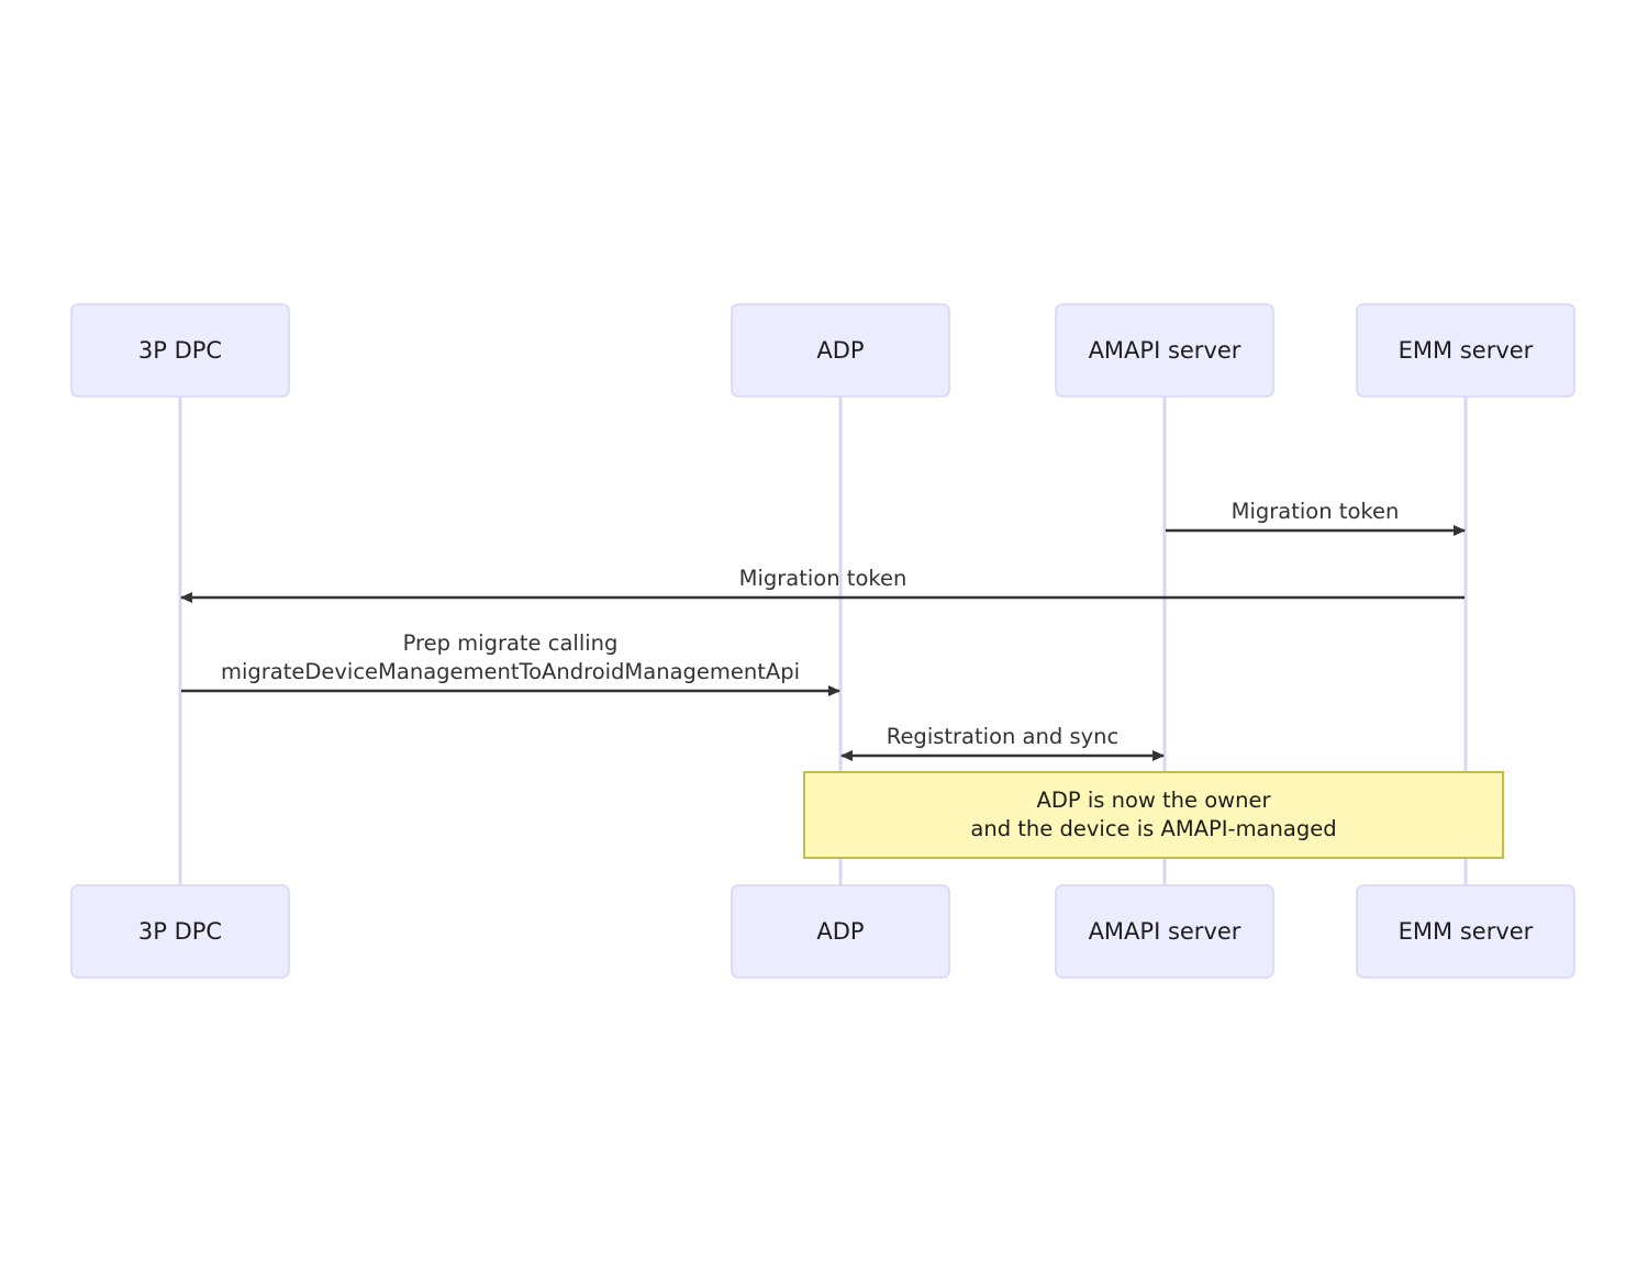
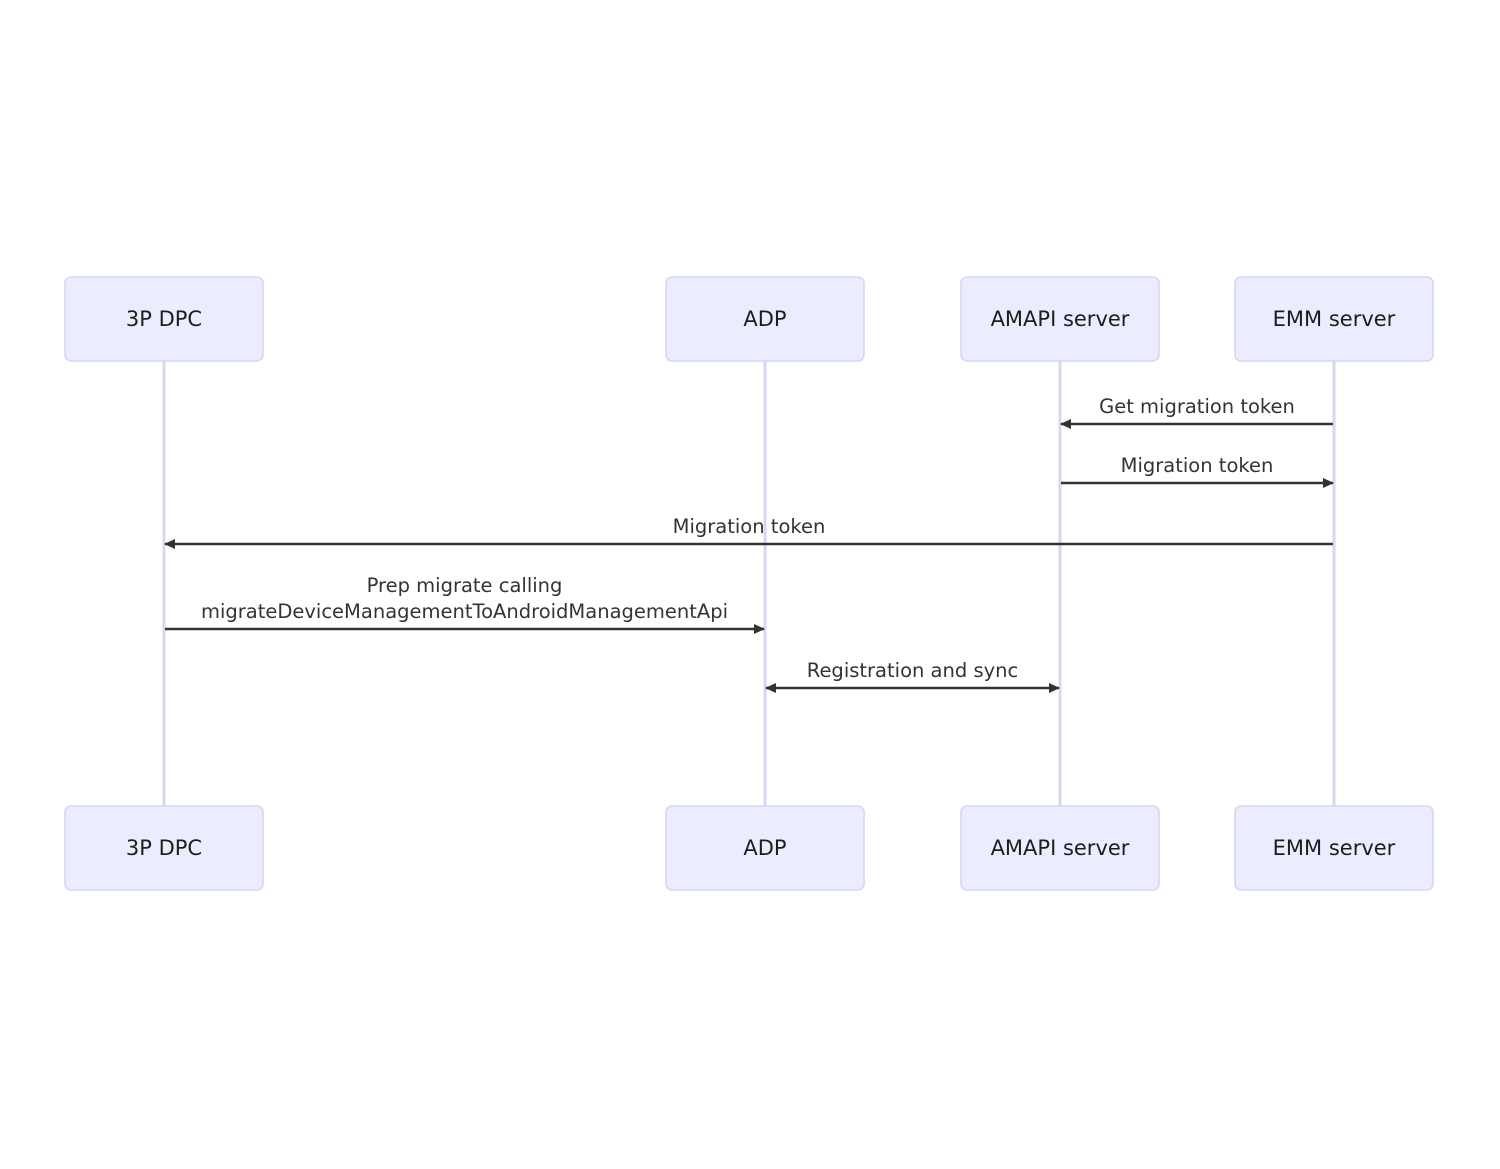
+ Get migration token
  Migration token
  Migration token
  Prep migrate calling
  migrateDeviceManagementToAndroidManagementApi
  Registration and sync
- ADP is now the owner
- and the device is AMAPI-managed
  3P DPC
  3P DPC
  ADP
  ADP
  AMAPI server
  AMAPI server
  EMM server
  EMM server
